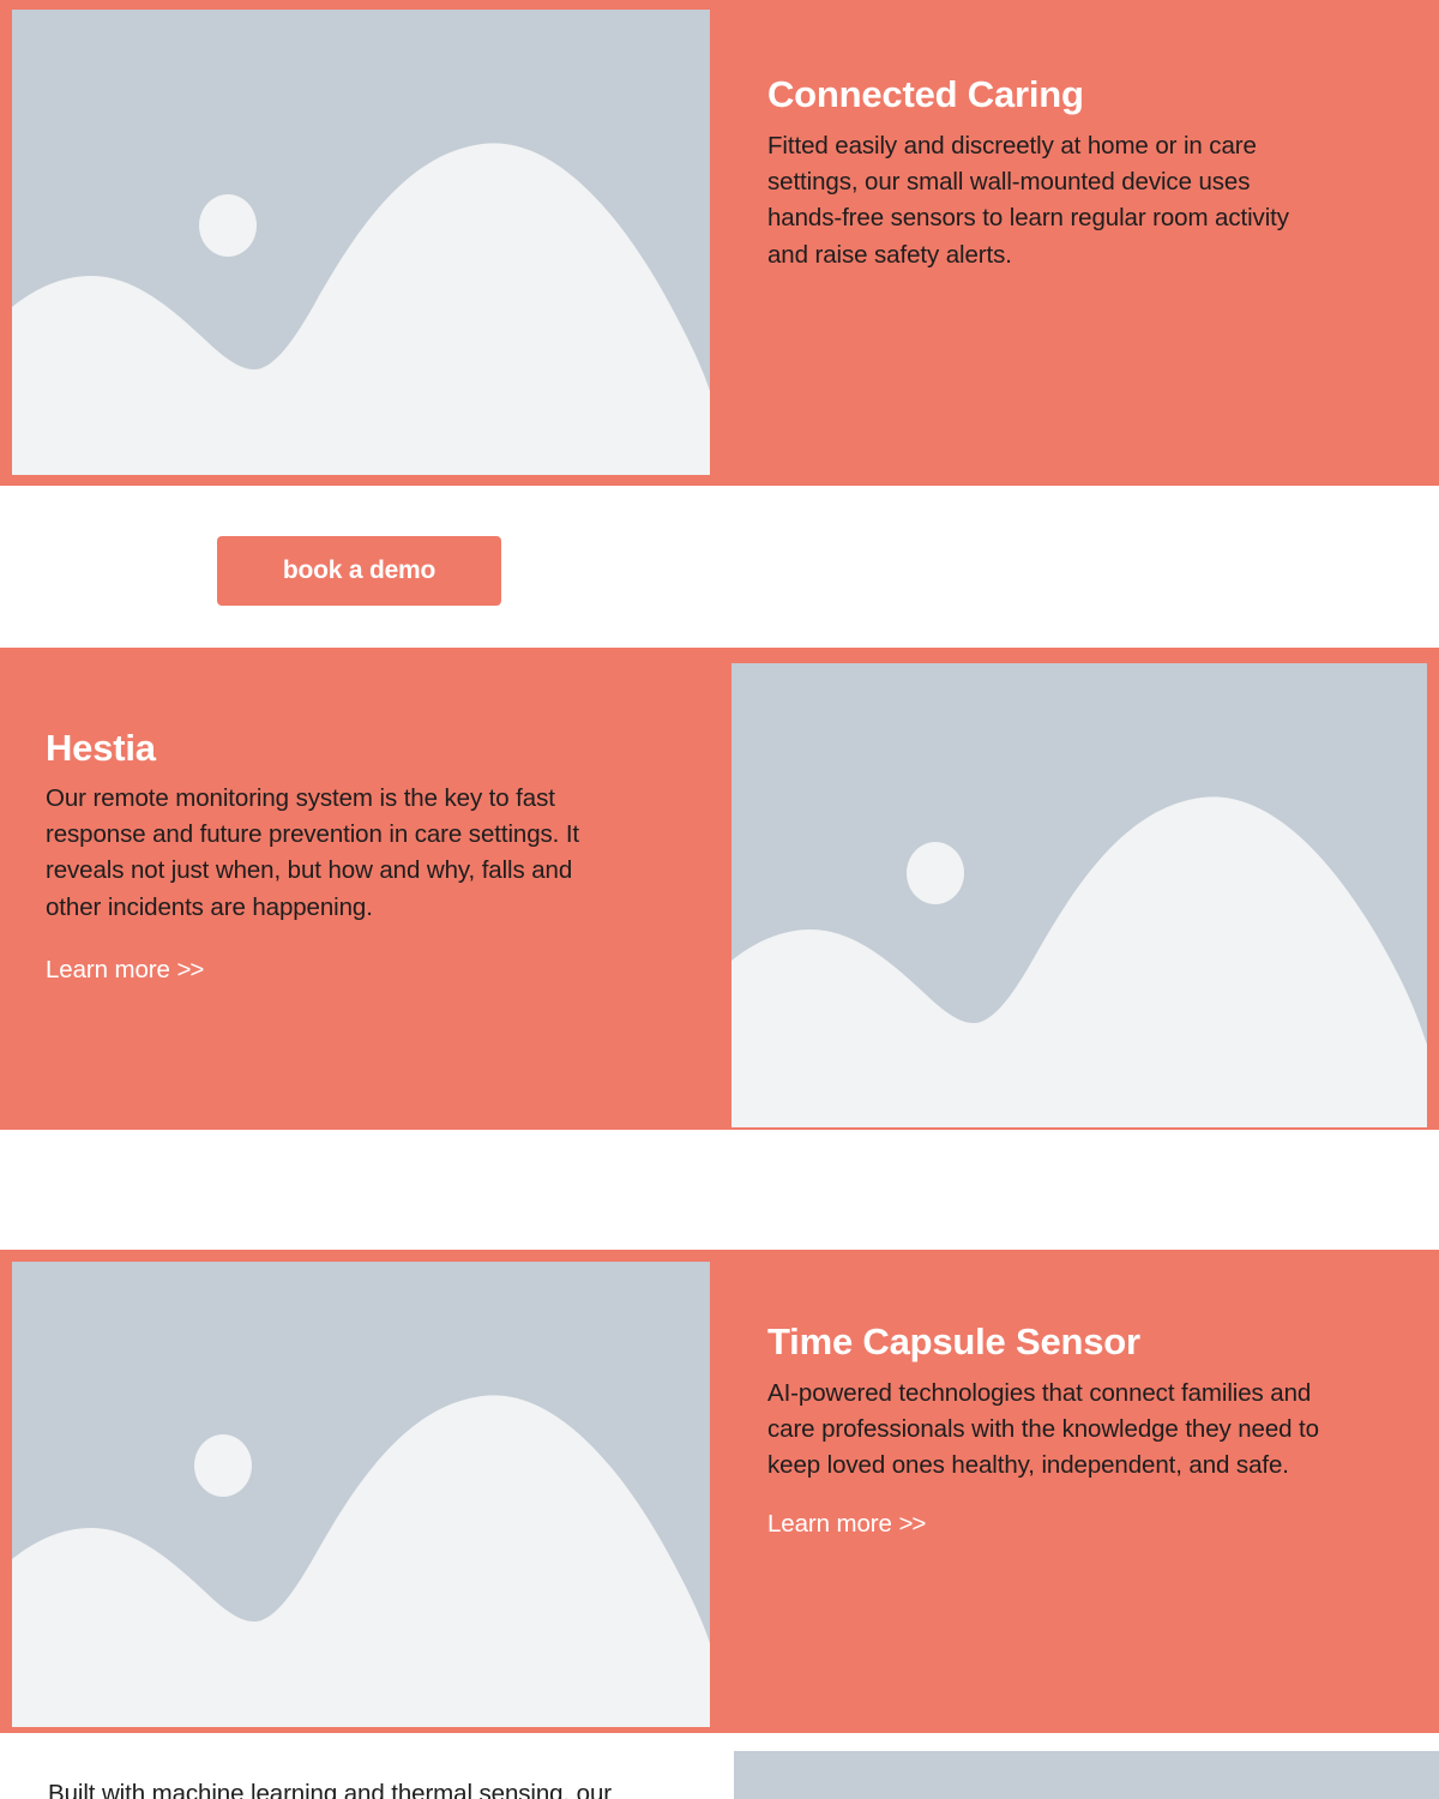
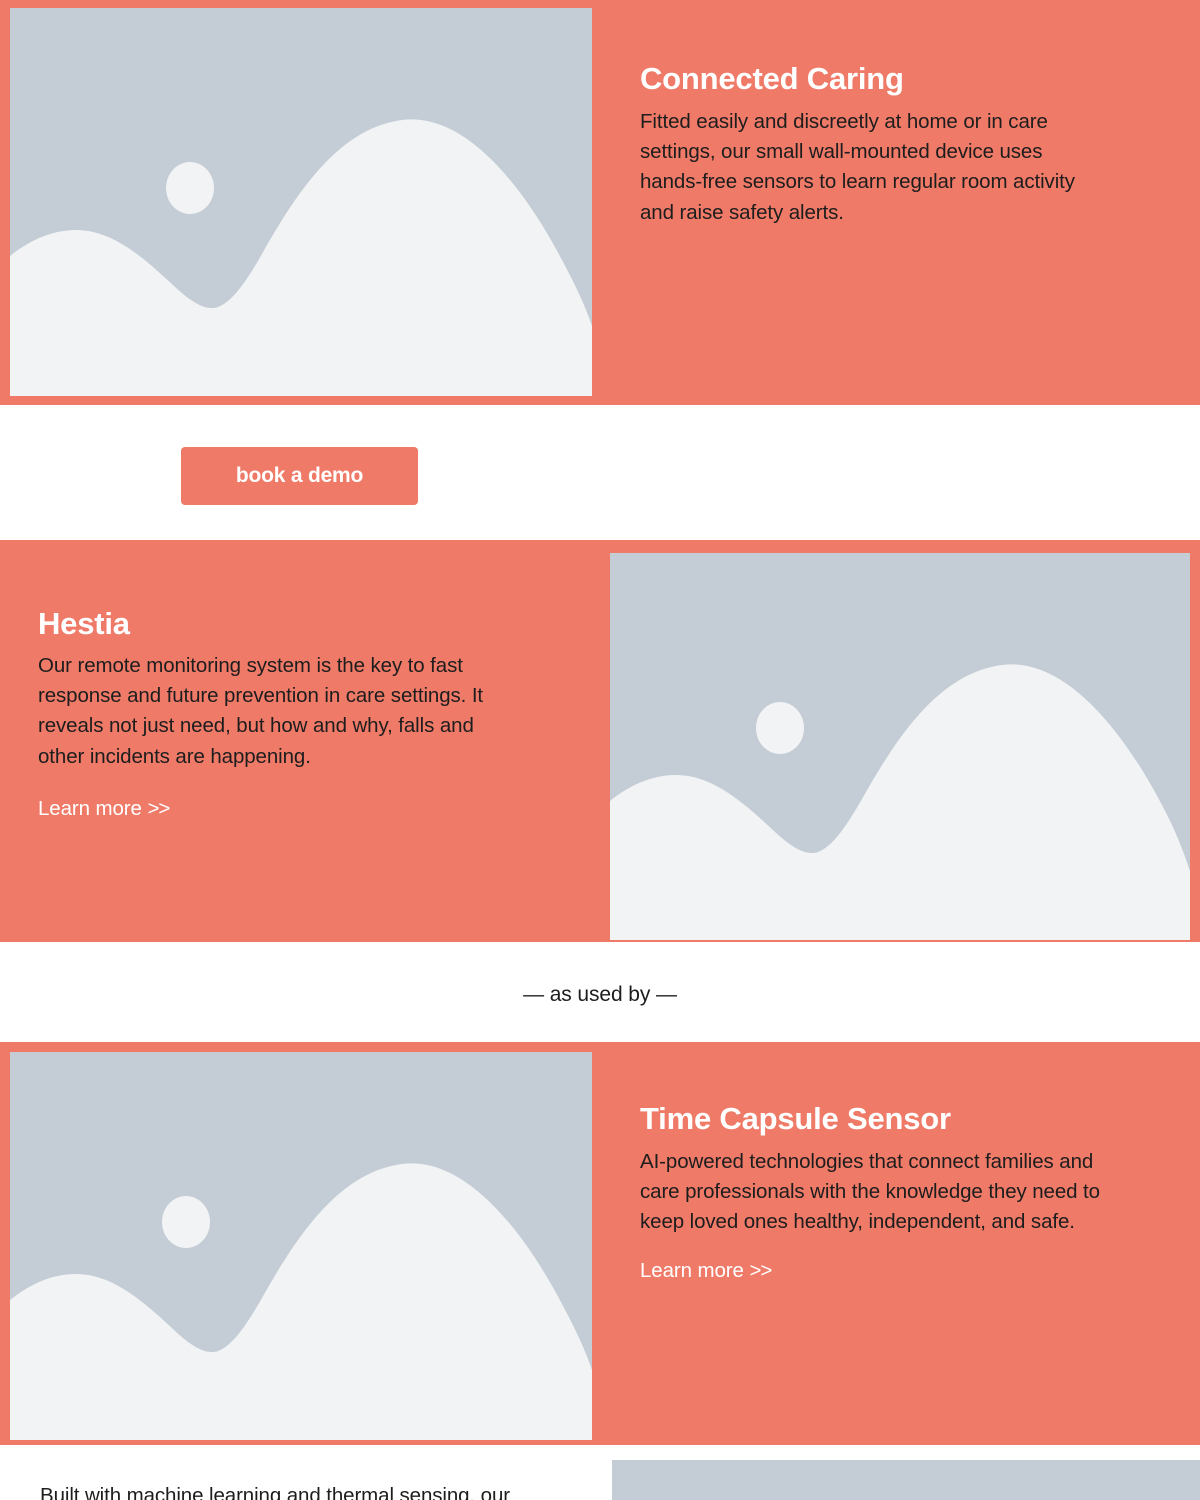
  Connected Caring
  Fitted easily and discreetly at home or in care settings, our small wall-mounted device uses hands-free sensors to learn regular room activity and raise safety alerts.
  book a demo
  Hestia
- Our remote monitoring system is the key to fast response and future prevention in care settings. It reveals not just when, but how and why, falls and other incidents are happening.
+ Our remote monitoring system is the key to fast response and future prevention in care settings. It reveals not just need, but how and why, falls and other incidents are happening.
  Learn more >>
+ — as used by —
  Time Capsule Sensor
  AI-powered technologies that connect families and care professionals with the knowledge they need to keep loved ones healthy, independent, and safe.
  Learn more >>
  Built with machine learning and thermal sensing, our
